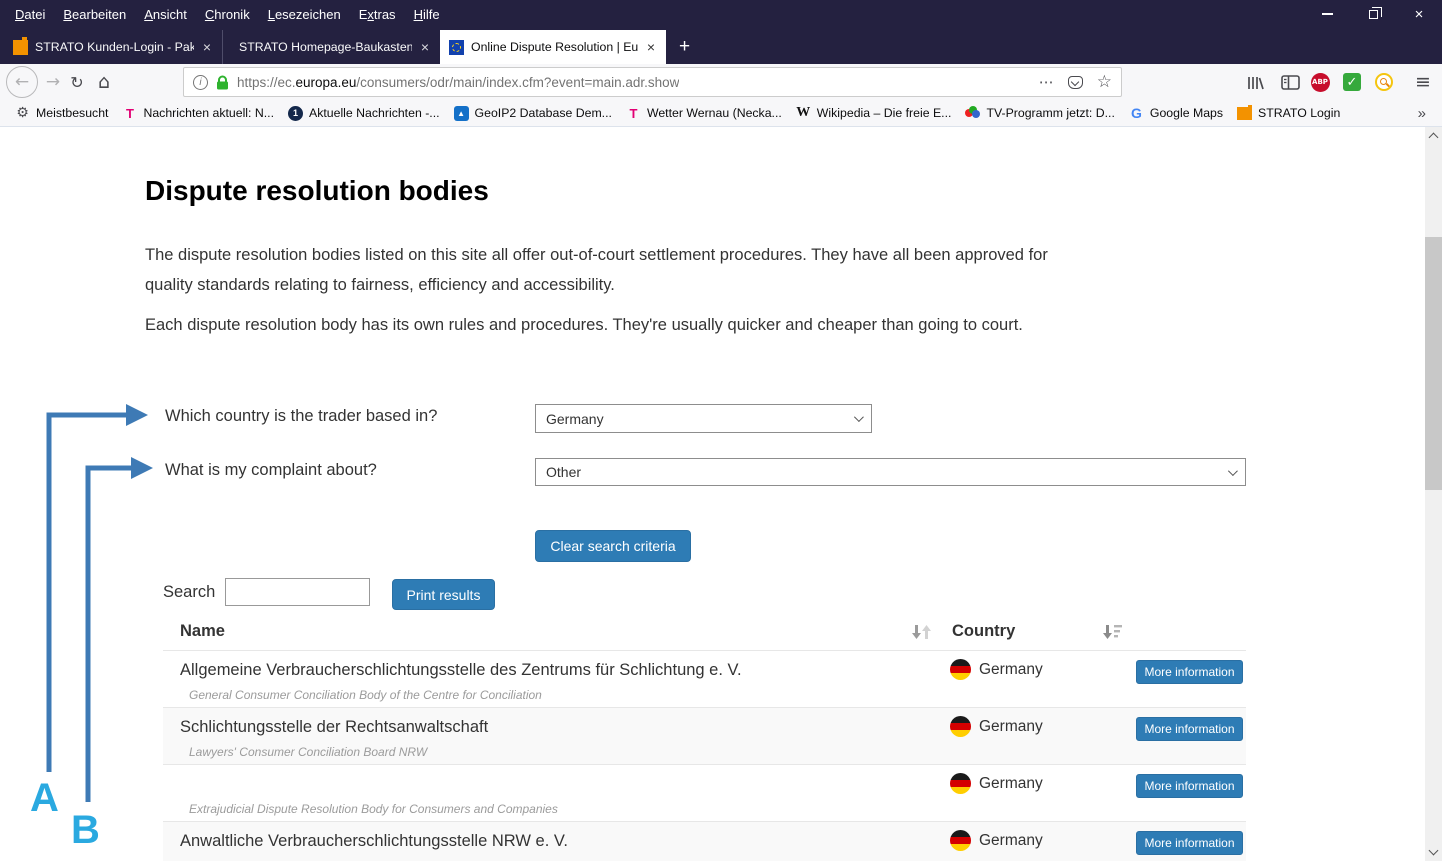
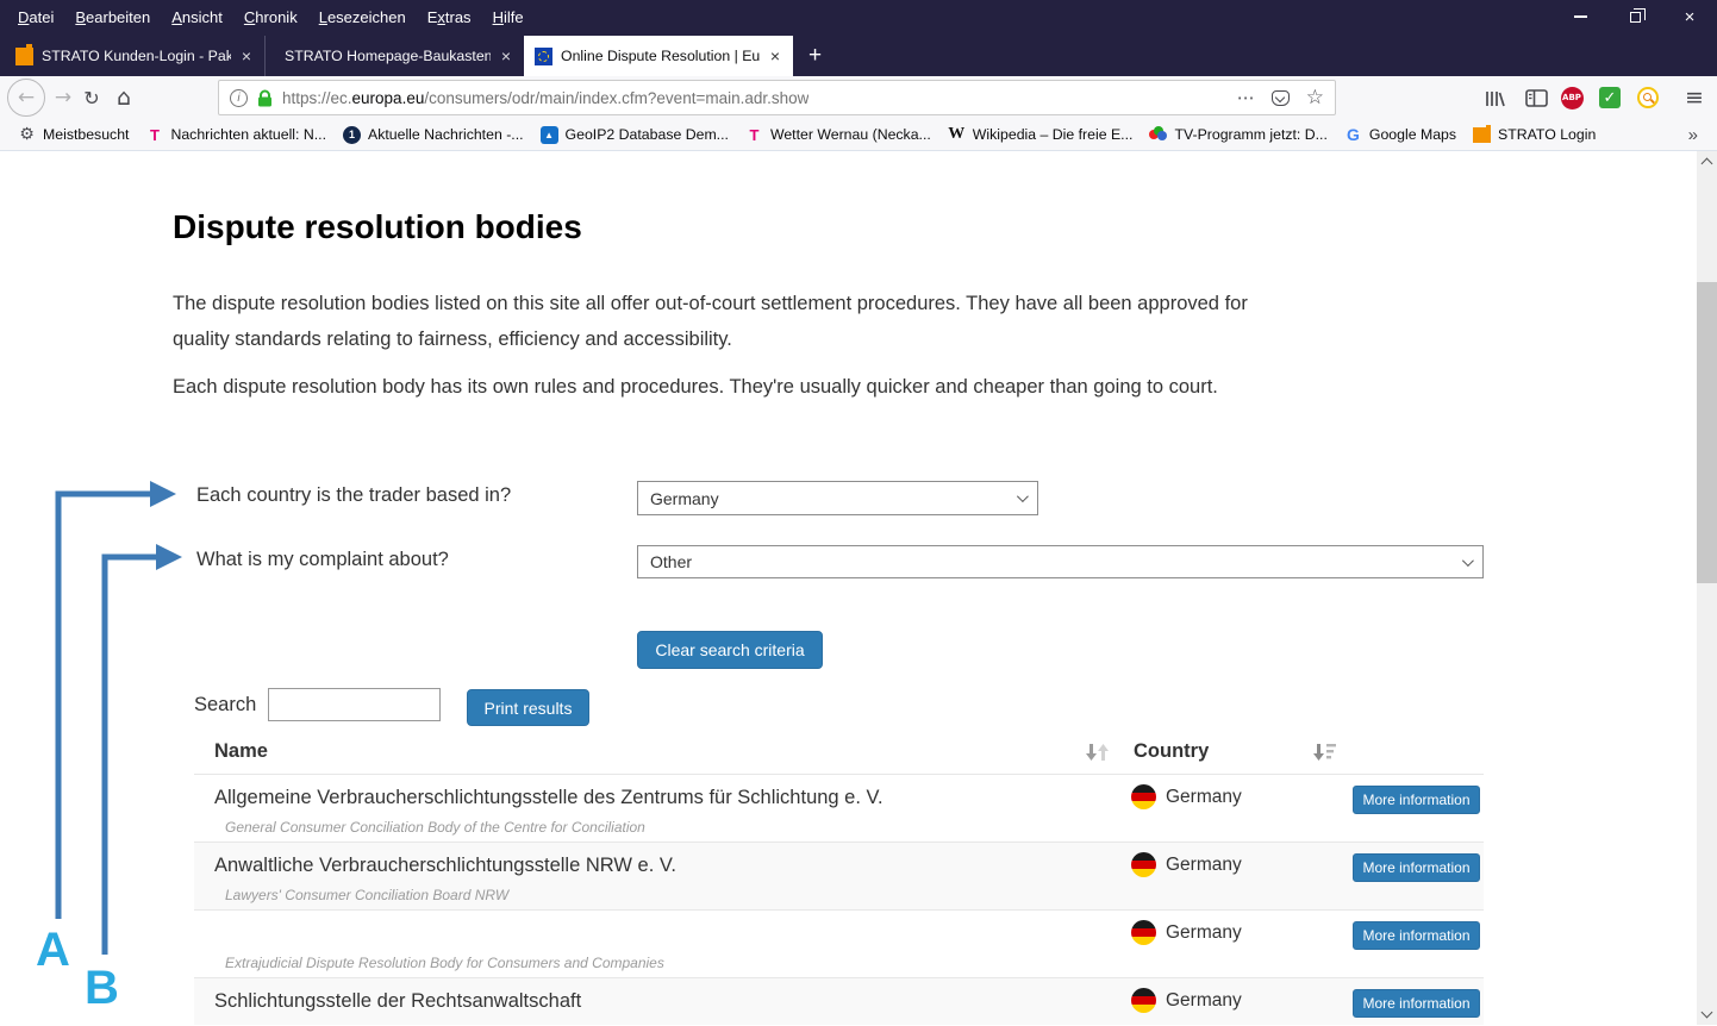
  Datei
  Bearbeiten
  Ansicht
  Chronik
  Lesezeichen
  Extras
  Hilfe
  ×
  STRATO Kunden-Login - Pak
  ×
  STRATO Homepage-Baukasten
  ×
  Online Dispute Resolution | Eu
  ×
  +
  ←
  →
  ↻
  ⌂
  i
  https://ec.europa.eu/consumers/odr/main/index.cfm?event=main.adr.show
  ⋯
  ☆
  ABP
  ✓
  ≡
  ⚙
  Meistbesucht
  T
  Nachrichten aktuell: N...
  1
  Aktuelle Nachrichten -...
  ▲
  GeoIP2 Database Dem...
  T
  Wetter Wernau (Necka...
  W
  Wikipedia – Die freie E...
  TV-Programm jetzt: D...
  G
  Google Maps
  STRATO Login
  »
  Dispute resolution bodies
  The dispute resolution bodies listed on this site all offer out-of-court settlement procedures. They have all been approved for quality standards relating to fairness, efficiency and accessibility.
  Each dispute resolution body has its own rules and procedures. They're usually quicker and cheaper than going to court.
- Which country is the trader based in?
+ Each country is the trader based in?
  Germany
  What is my complaint about?
  Other
  Clear search criteria
  Search
  Print results
  Name
  Country
  Allgemeine Verbraucherschlichtungsstelle des Zentrums für Schlichtung e. V.
  General Consumer Conciliation Body of the Centre for Conciliation
  Germany
  More information
- Schlichtungsstelle der Rechtsanwaltschaft
+ Anwaltliche Verbraucherschlichtungsstelle NRW e. V.
  Lawyers' Consumer Conciliation Board NRW
  Germany
  More information
  Extrajudicial Dispute Resolution Body for Consumers and Companies
  Germany
  More information
- Anwaltliche Verbraucherschlichtungsstelle NRW e. V.
+ Schlichtungsstelle der Rechtsanwaltschaft
  Germany
  More information
  A
  B
